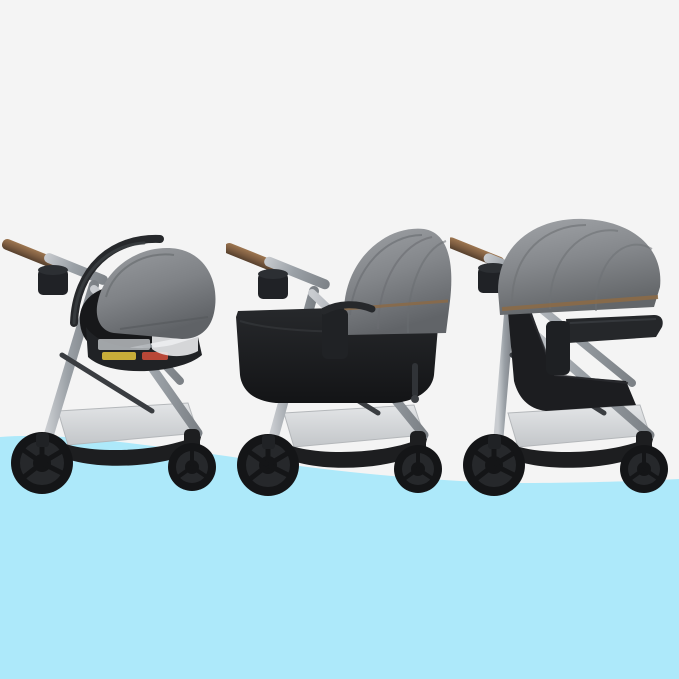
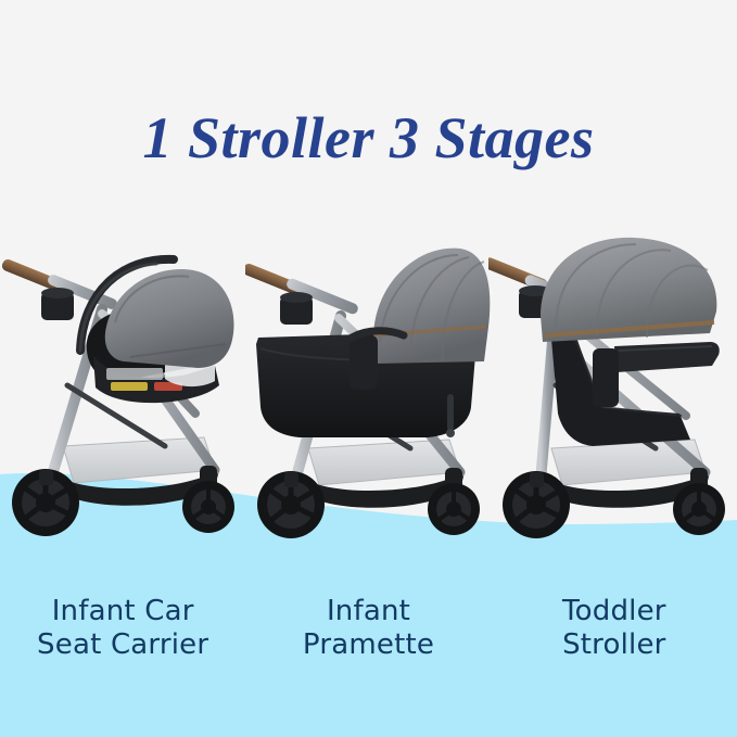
+ 1 Stroller 3 Stages
+ Infant Car
+ Seat Carrier
+ Infant
+ Pramette
+ Toddler
+ Stroller
